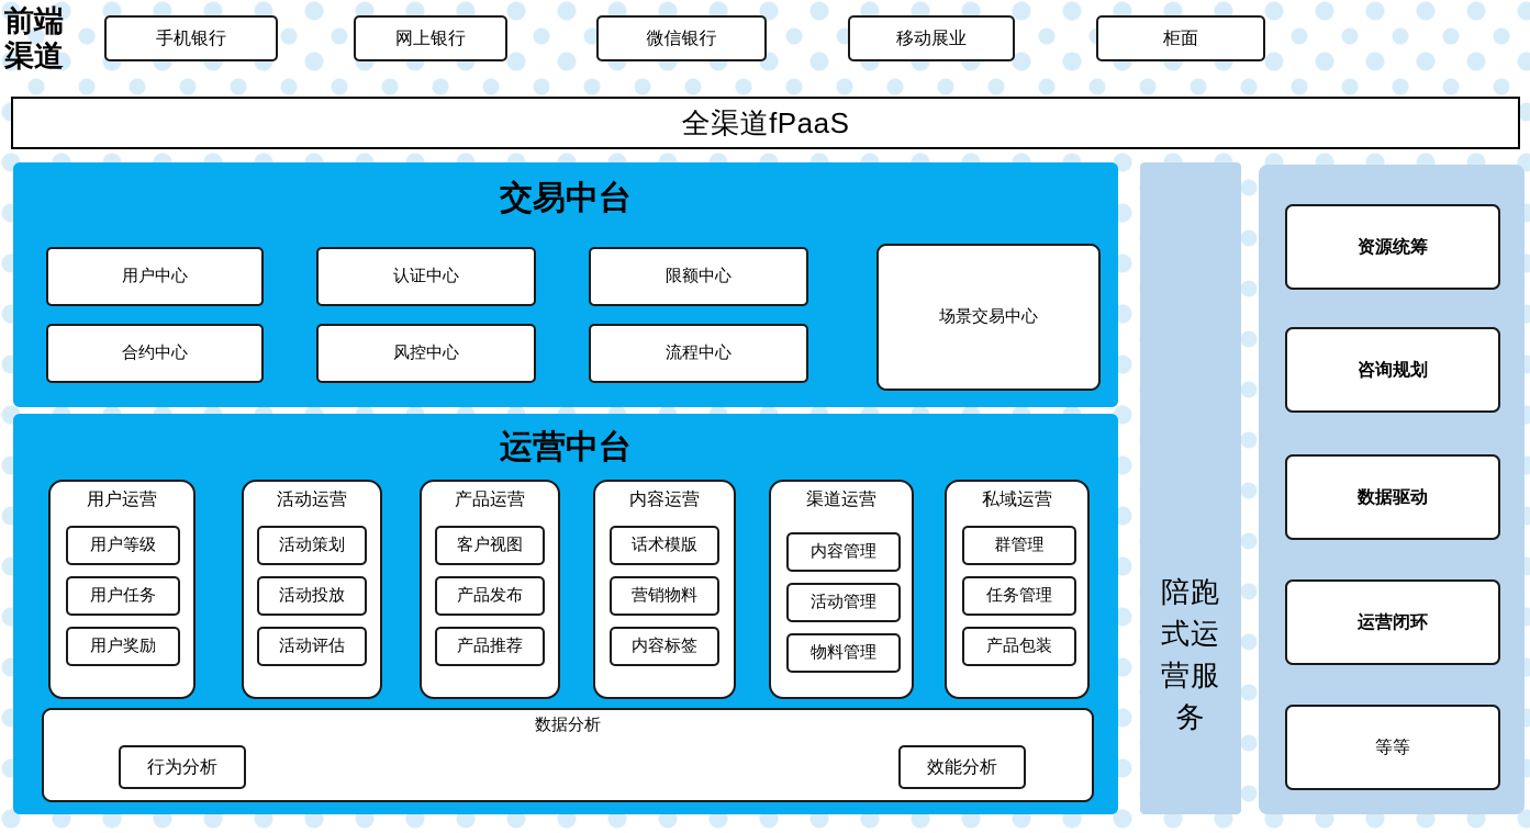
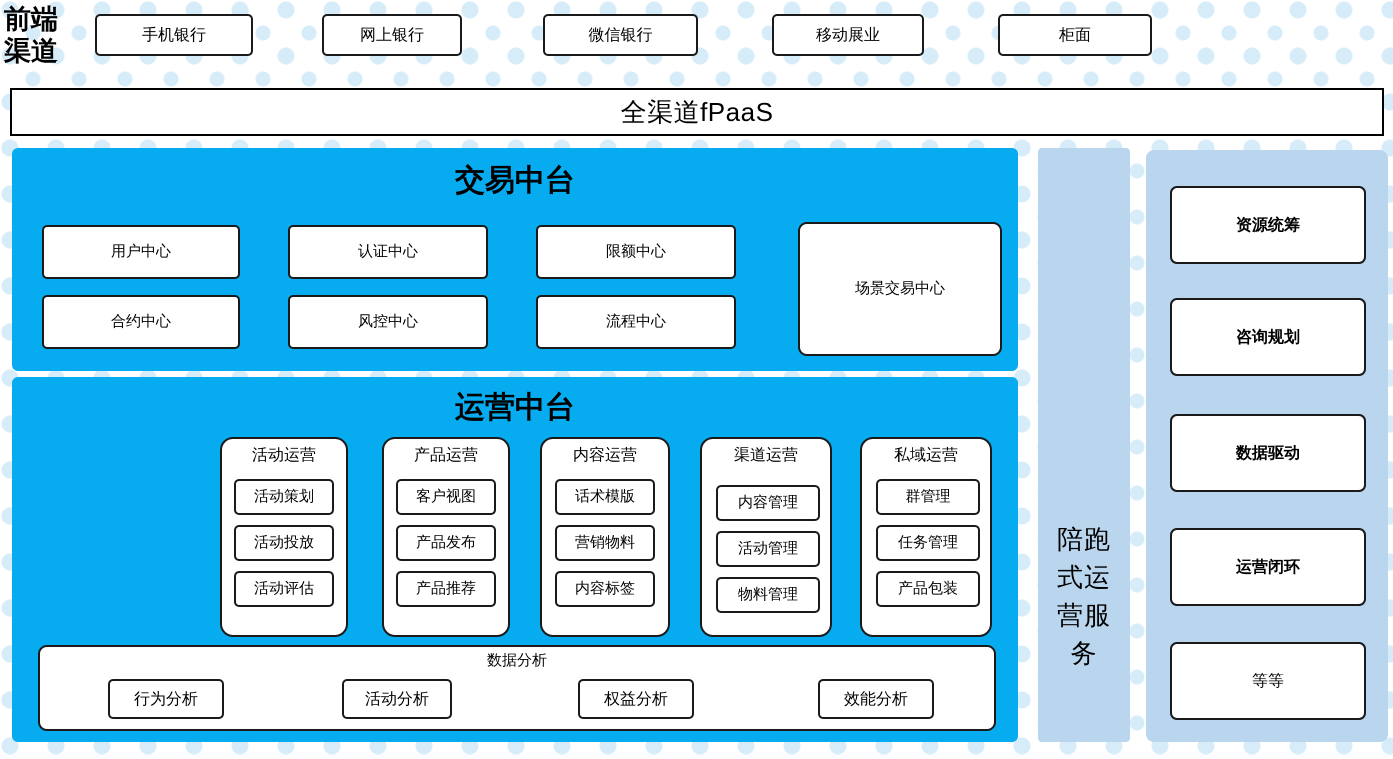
  前端
  渠道
  手机银行
  网上银行
  微信银行
  移动展业
  柜面
  全渠道fPaaS
  交易中台
  用户中心
  认证中心
  限额中心
  合约中心
  风控中心
  流程中心
  场景交易中心
  运营中台
- 用户运营
- 用户等级
- 用户任务
- 用户奖励
  活动运营
  活动策划
  活动投放
  活动评估
  产品运营
  客户视图
  产品发布
  产品推荐
  内容运营
  话术模版
  营销物料
  内容标签
  渠道运营
  内容管理
  活动管理
  物料管理
  私域运营
  群管理
  任务管理
  产品包装
  数据分析
  行为分析
+ 活动分析
+ 权益分析
  效能分析
  陪跑
  式运
  营服
  务
  资源统筹
  咨询规划
  数据驱动
  运营闭环
  等等
